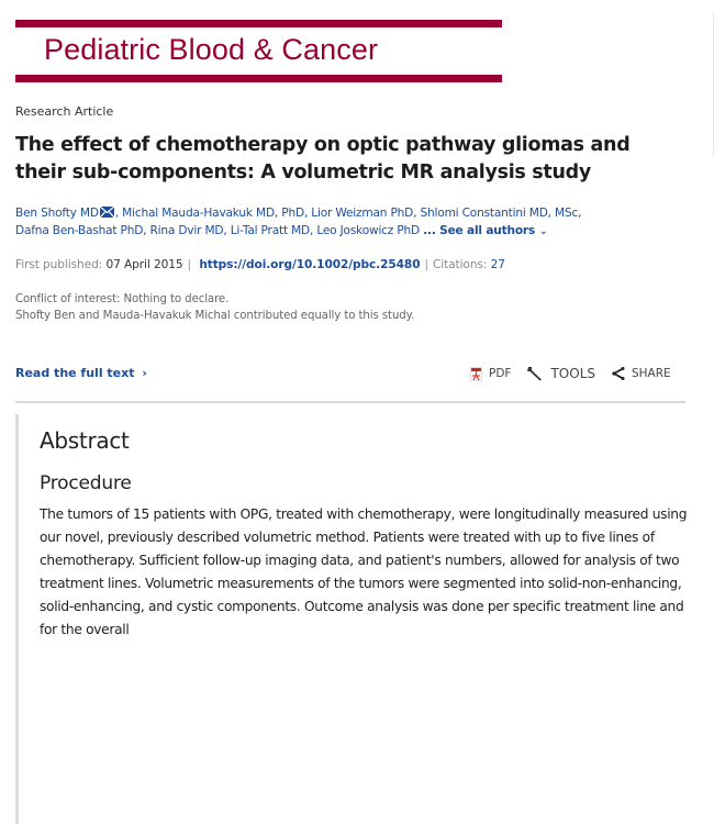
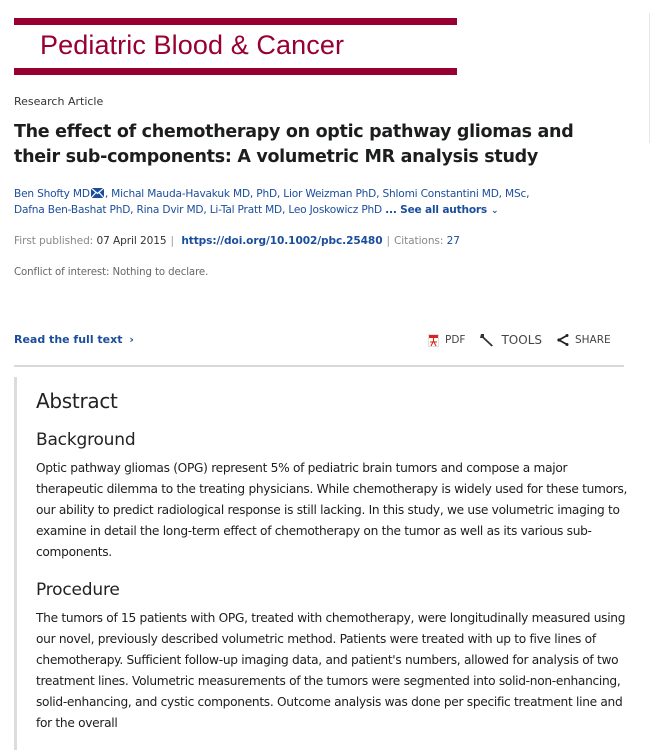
  Pediatric Blood & Cancer
  Research Article
  The effect of chemotherapy on optic pathway gliomas and their sub-components: A volumetric MR analysis study
  Ben Shofty MD , Michal Mauda-Havakuk MD, PhD, Lior Weizman PhD, Shlomi Constantini MD, MSc,
  Dafna Ben-Bashat PhD, Rina Dvir MD, Li-Tal Pratt MD, Leo Joskowicz PhD ... See all authors ⌄
  First published: 07 April 2015 | https://doi.org/10.1002/pbc.25480 | Citations: 27
  Conflict of interest: Nothing to declare.
- Shofty Ben and Mauda-Havakuk Michal contributed equally to this study.
  Read the full text ›
  PDF
  TOOLS
  SHARE
  Abstract
+ Background
+ Optic pathway gliomas (OPG) represent 5% of pediatric brain tumors and compose a major therapeutic dilemma to the treating physicians. While chemotherapy is widely used for these tumors, our ability to predict radiological response is still lacking. In this study, we use volumetric imaging to examine in detail the long-term effect of chemotherapy on the tumor as well as its various sub-components.
  Procedure
  The tumors of 15 patients with OPG, treated with chemotherapy, were longitudinally measured using our novel, previously described volumetric method. Patients were treated with up to five lines of chemotherapy. Sufficient follow-up imaging data, and patient's numbers, allowed for analysis of two treatment lines. Volumetric measurements of the tumors were segmented into solid-non-enhancing, solid-enhancing, and cystic components. Outcome analysis was done per specific treatment line and for the overall
